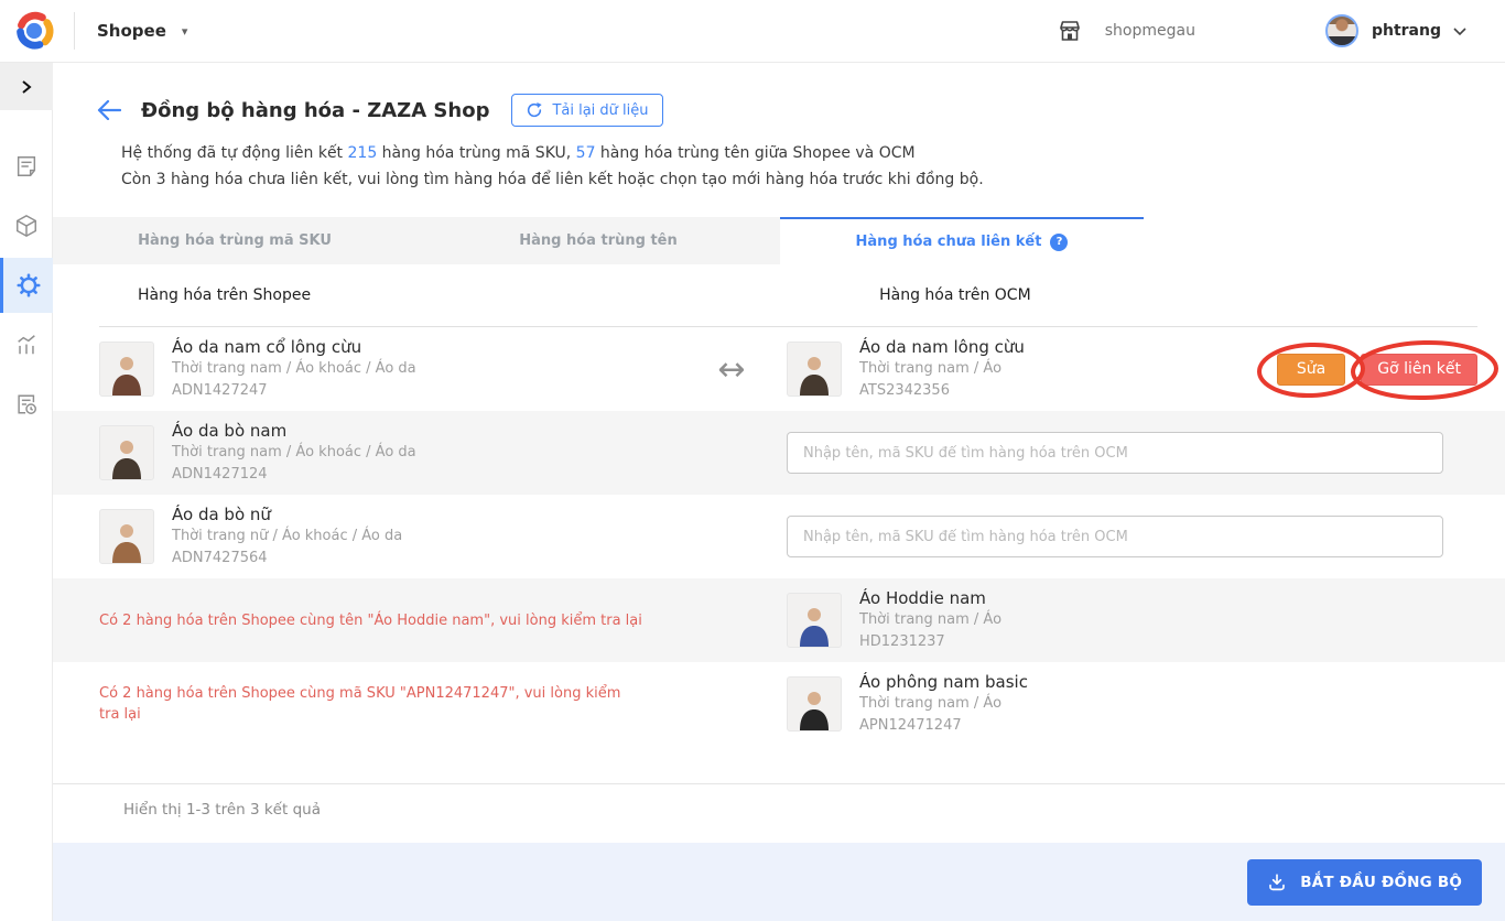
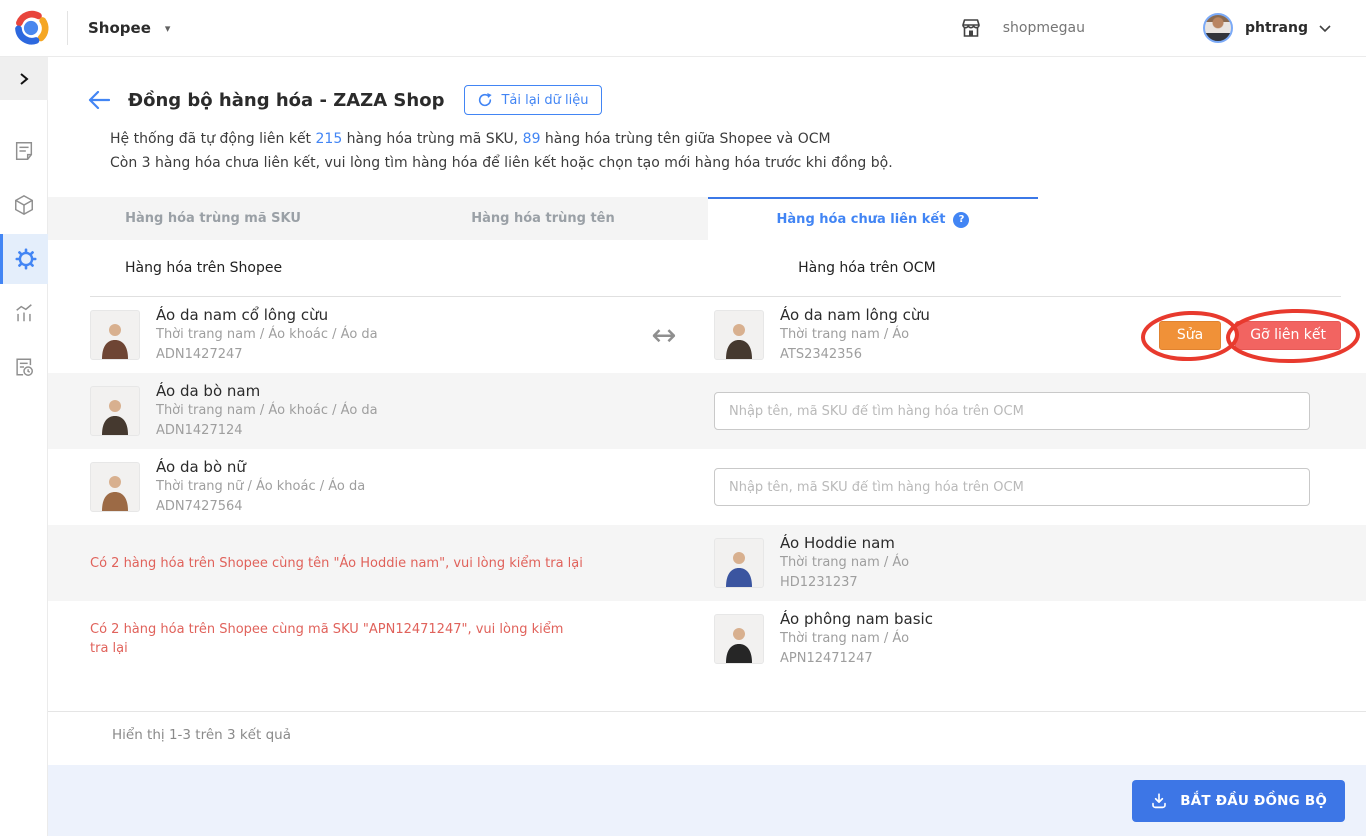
  Shopee
  ▾
  shopmegau
  phtrang
  Đồng bộ hàng hóa - ZAZA Shop
  Tải lại dữ liệu
- Hệ thống đã tự động liên kết 215 hàng hóa trùng mã SKU, 57 hàng hóa trùng tên giữa Shopee và OCM
+ Hệ thống đã tự động liên kết 215 hàng hóa trùng mã SKU, 89 hàng hóa trùng tên giữa Shopee và OCM
  Còn 3 hàng hóa chưa liên kết, vui lòng tìm hàng hóa để liên kết hoặc chọn tạo mới hàng hóa trước khi đồng bộ.
  Hàng hóa trùng mã SKU
  Hàng hóa trùng tên
  Hàng hóa chưa liên kết
  ?
  Hàng hóa trên Shopee
  Hàng hóa trên OCM
  Áo da nam cổ lông cừu
  Thời trang nam / Áo khoác / Áo da
  ADN1427247
  ↔
  Áo da nam lông cừu
  Thời trang nam / Áo
  ATS2342356
  Sửa
  Gỡ liên kết
  Áo da bò nam
  Thời trang nam / Áo khoác / Áo da
  ADN1427124
  Nhập tên, mã SKU để tìm hàng hóa trên OCM
  Áo da bò nữ
  Thời trang nữ / Áo khoác / Áo da
  ADN7427564
  Nhập tên, mã SKU để tìm hàng hóa trên OCM
  Có 2 hàng hóa trên Shopee cùng tên "Áo Hoddie nam", vui lòng kiểm tra lại
  Áo Hoddie nam
  Thời trang nam / Áo
  HD1231237
  Có 2 hàng hóa trên Shopee cùng mã SKU "APN12471247", vui lòng kiểm tra lại
  Áo phông nam basic
  Thời trang nam / Áo
  APN12471247
  Hiển thị 1-3 trên 3 kết quả
  BẮT ĐẦU ĐỒNG BỘ
